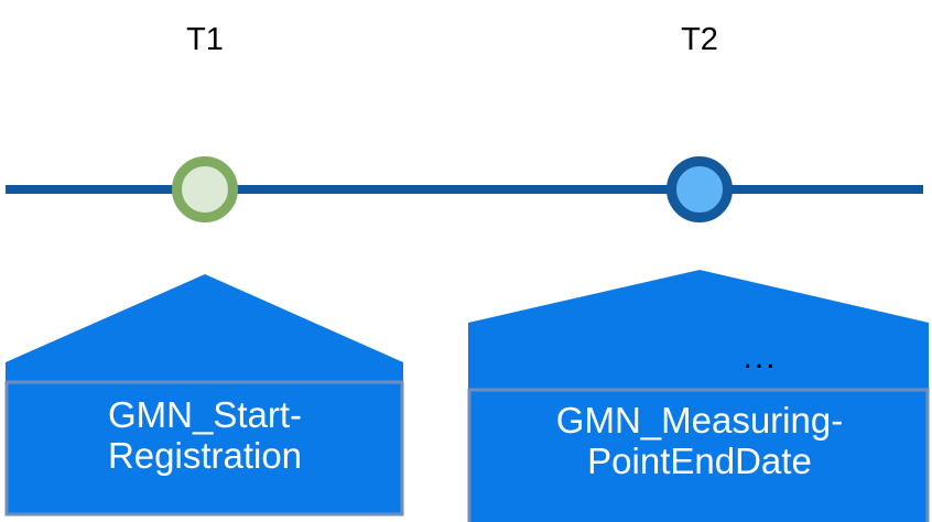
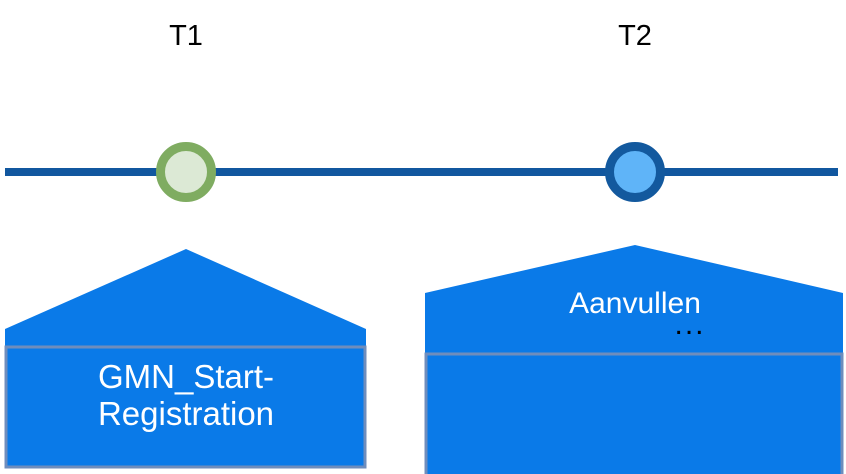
  T1
  T2
  GMN_Start-
  Registration
+ Aanvullen
  ...
- GMN_Measuring-
- PointEndDate
